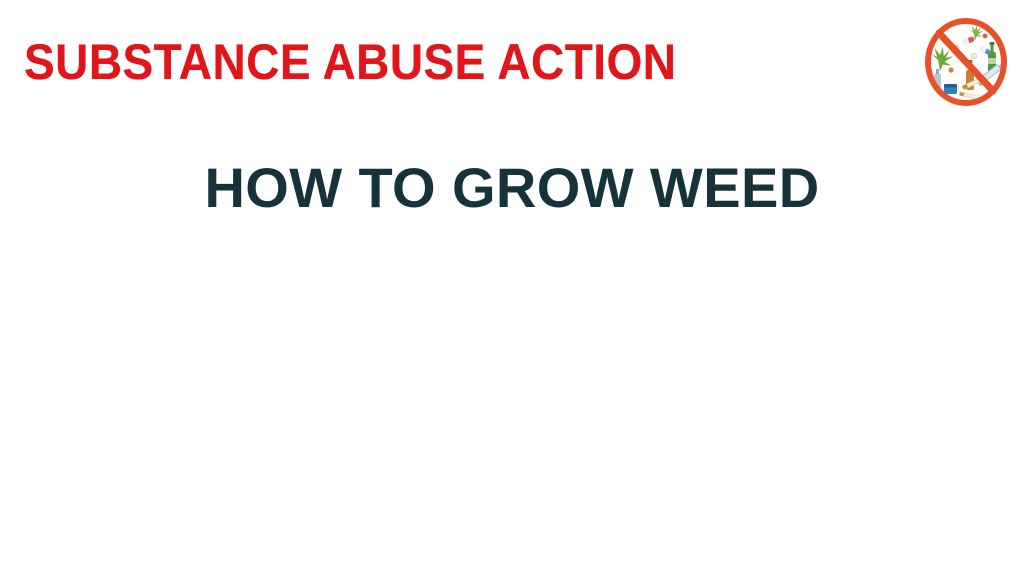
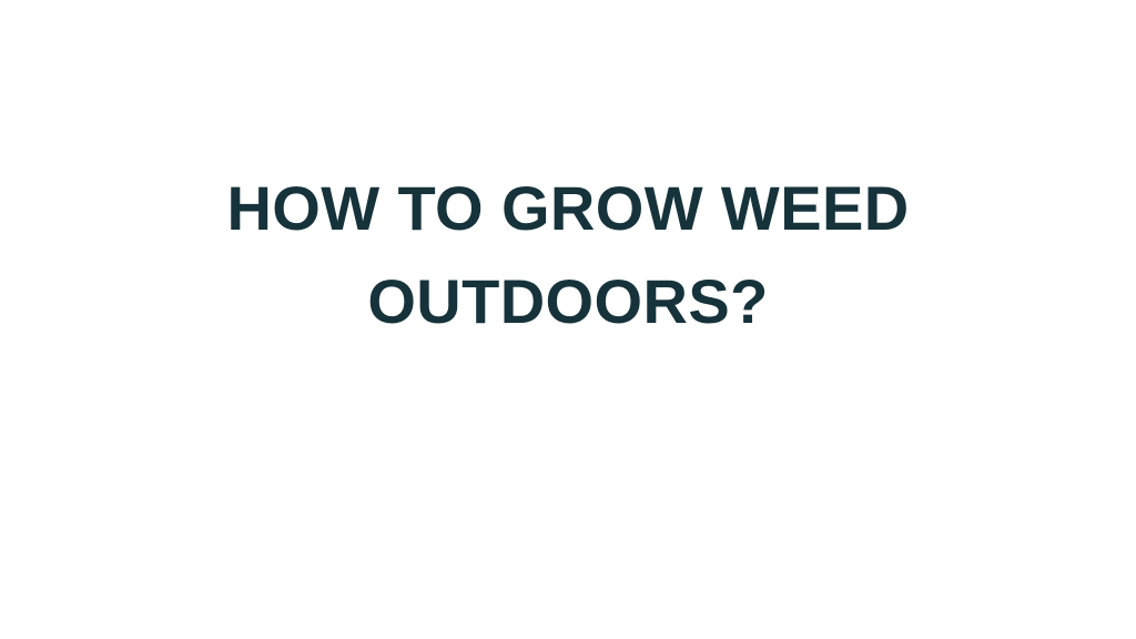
- SUBSTANCE ABUSE ACTION
  HOW TO GROW WEED
+ OUTDOORS?
